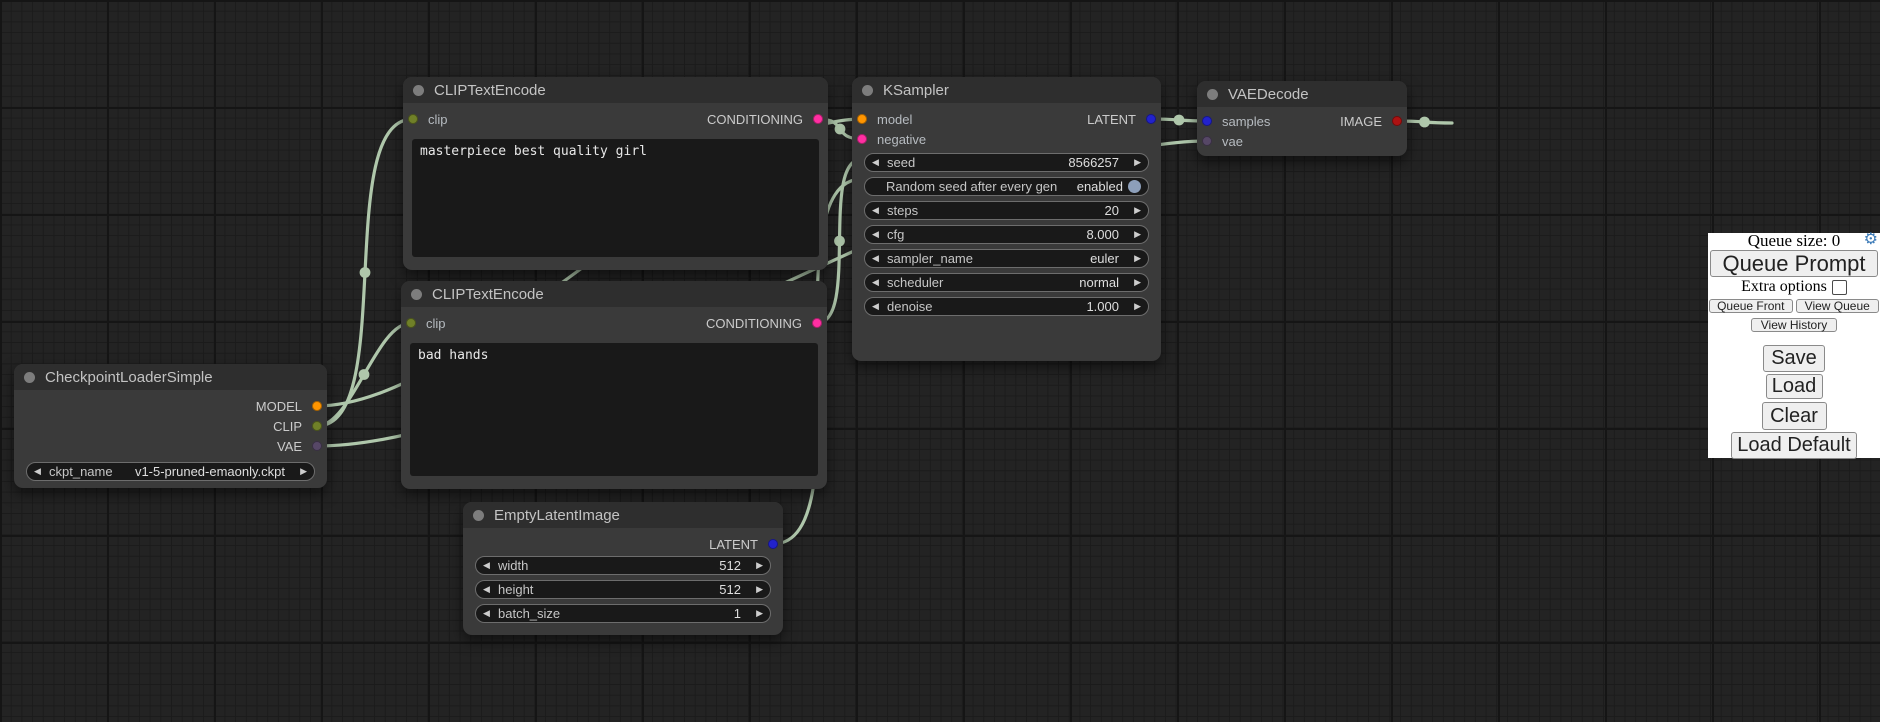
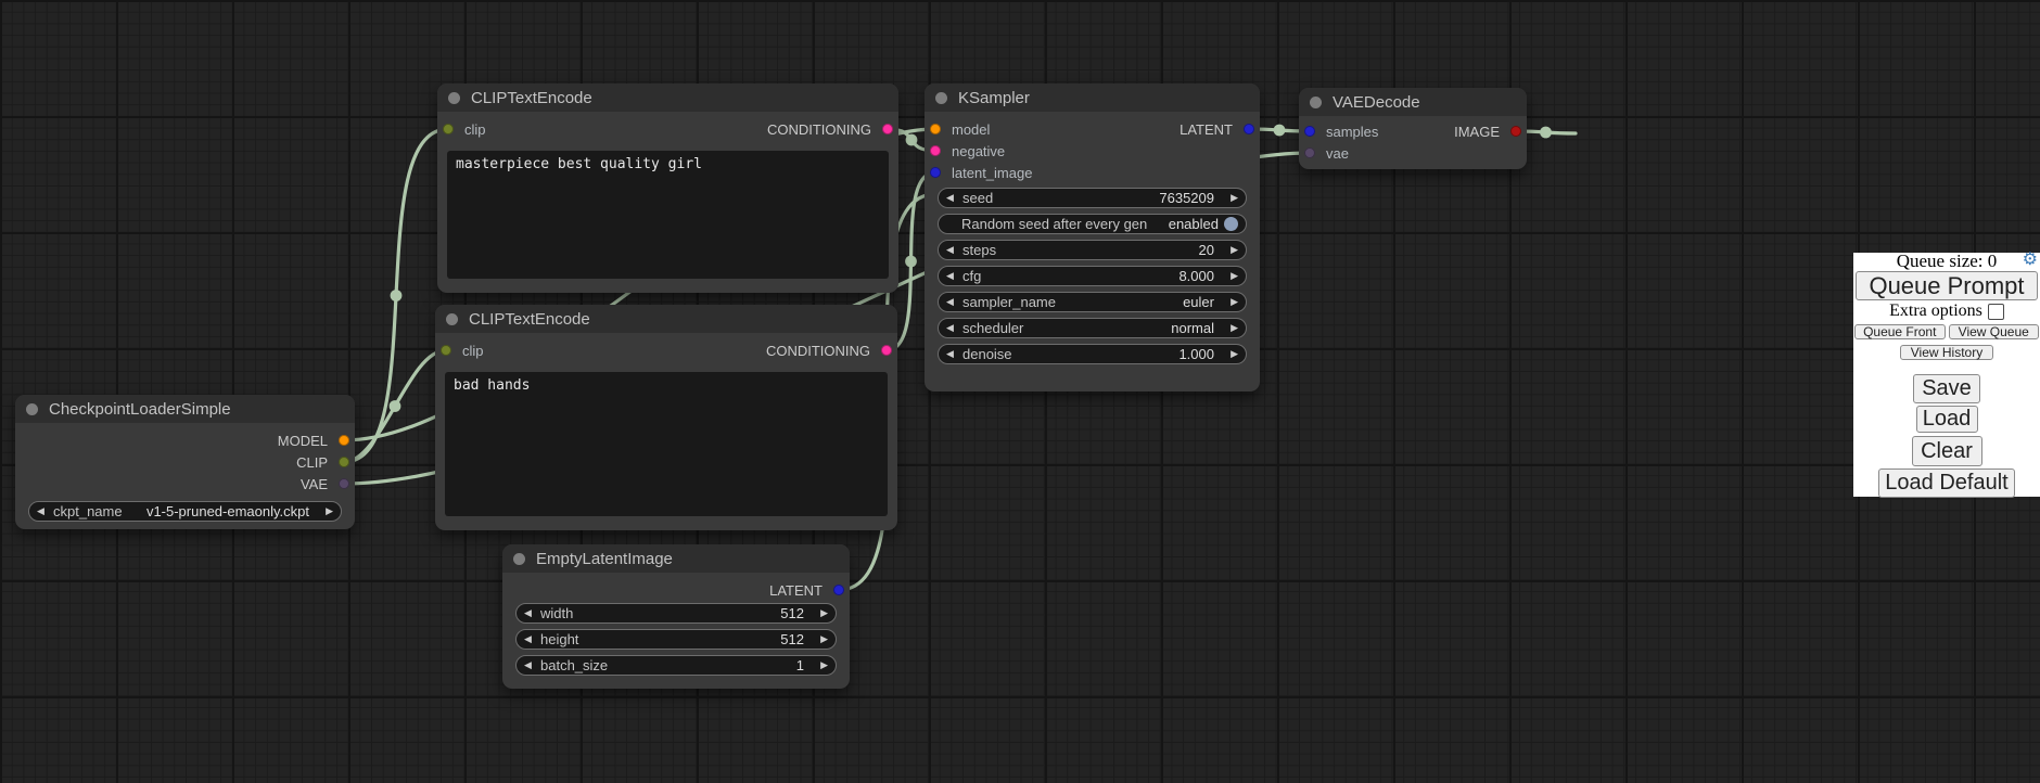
  CheckpointLoaderSimple
  MODEL
  CLIP
  VAE
  ◀
  ckpt_name
  v1-5-pruned-emaonly.ckpt
  ▶
  CLIPTextEncode
  clip
  CONDITIONING
  masterpiece best quality girl
  CLIPTextEncode
  clip
  CONDITIONING
  bad hands
  KSampler
  model
  LATENT
  negative
+ latent_image
  ◀
  seed
- 8566257
+ 7635209
  ▶
  Random seed after every gen
  enabled
  ◀
  steps
  20
  ▶
  ◀
  cfg
  8.000
  ▶
  ◀
  sampler_name
  euler
  ▶
  ◀
  scheduler
  normal
  ▶
  ◀
  denoise
  1.000
  ▶
  EmptyLatentImage
  LATENT
  ◀
  width
  512
  ▶
  ◀
  height
  512
  ▶
  ◀
  batch_size
  1
  ▶
  VAEDecode
  samples
  IMAGE
  vae
  Queue size: 0
  ⚙
  Queue Prompt
  Extra options
  Queue Front
  View Queue
  View History
  Save
  Load
  Clear
  Load Default
